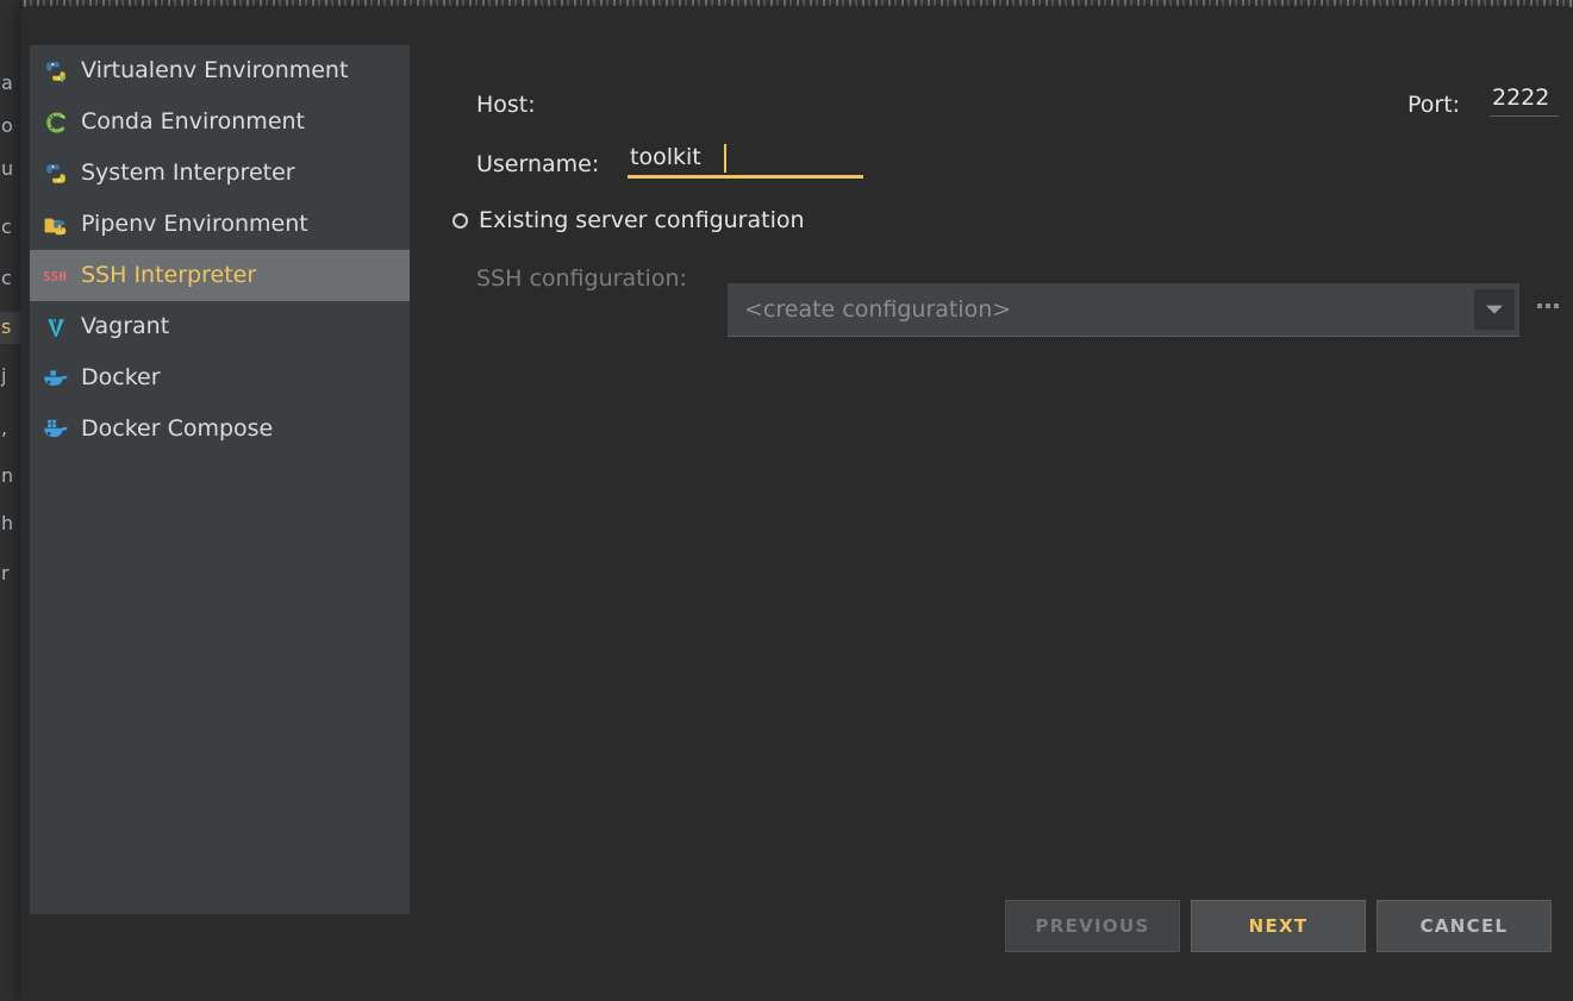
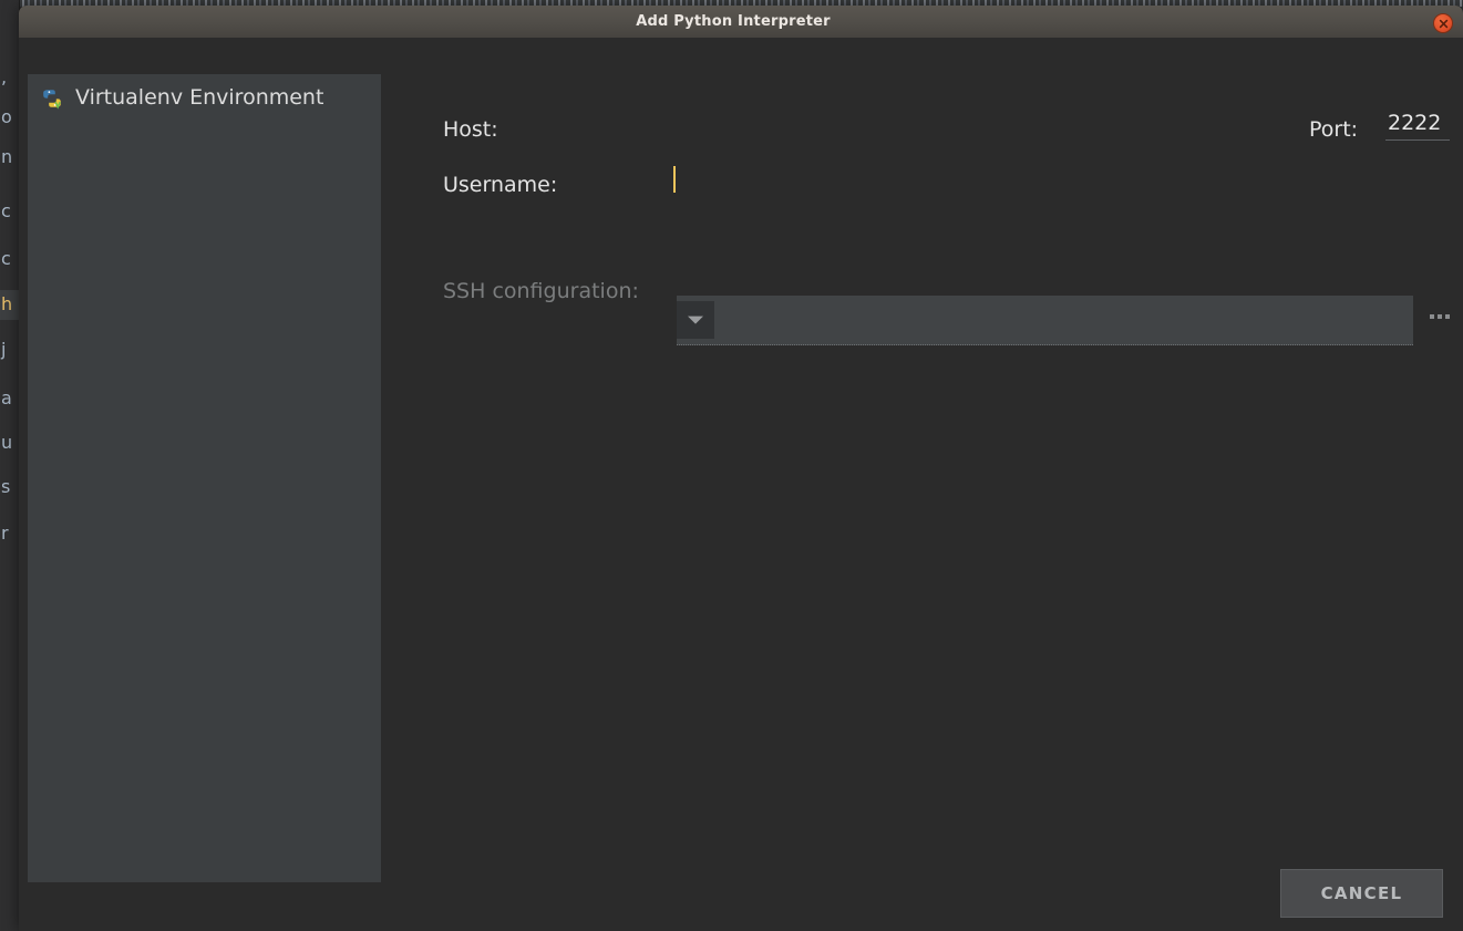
- a
+ ,
  o
- u
+ n
  c
  c
- s
+ h
  j
- ,
+ a
- n
+ u
- h
+ s
  r
+ Add Python Interpreter
  Virtualenv Environment
- Conda Environment
- System Interpreter
- Pipenv Environment
- SSH
- SSH Interpreter
- Vagrant
- Docker
- Docker Compose
  Host:
  Port:
  2222
  Username:
- toolkit
- Existing server configuration
  SSH configuration:
- <create configuration>
- PREVIOUS
- NEXT
  CANCEL
